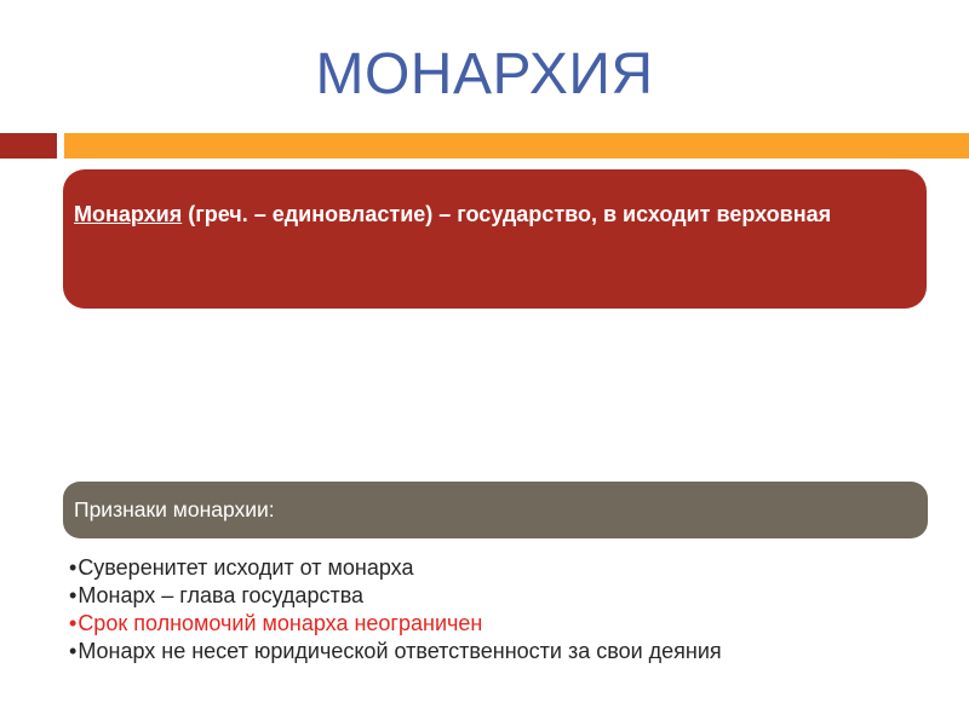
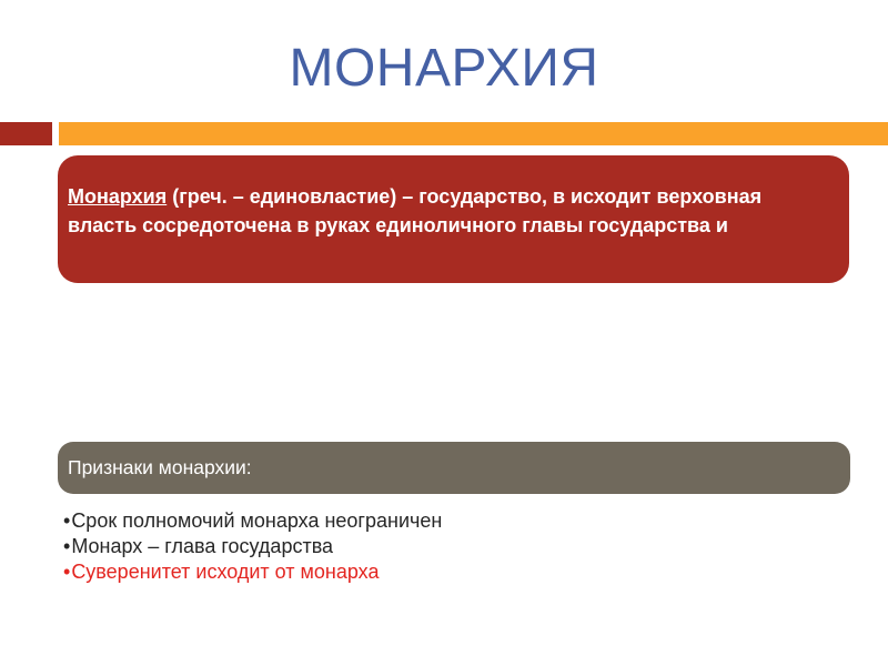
  МОНАРХИЯ
  Монархия (греч. – единовластие) – государство, в исходит верховная
+ власть сосредоточена в руках единоличного главы государства и
  Признаки монархии:
- •Суверенитет исходит от монарха
+ •Срок полномочий монарха неограничен
  •Монарх – глава государства
- •Срок полномочий монарха неограничен
+ •Суверенитет исходит от монарха
- •Монарх не несет юридической ответственности за свои деяния
